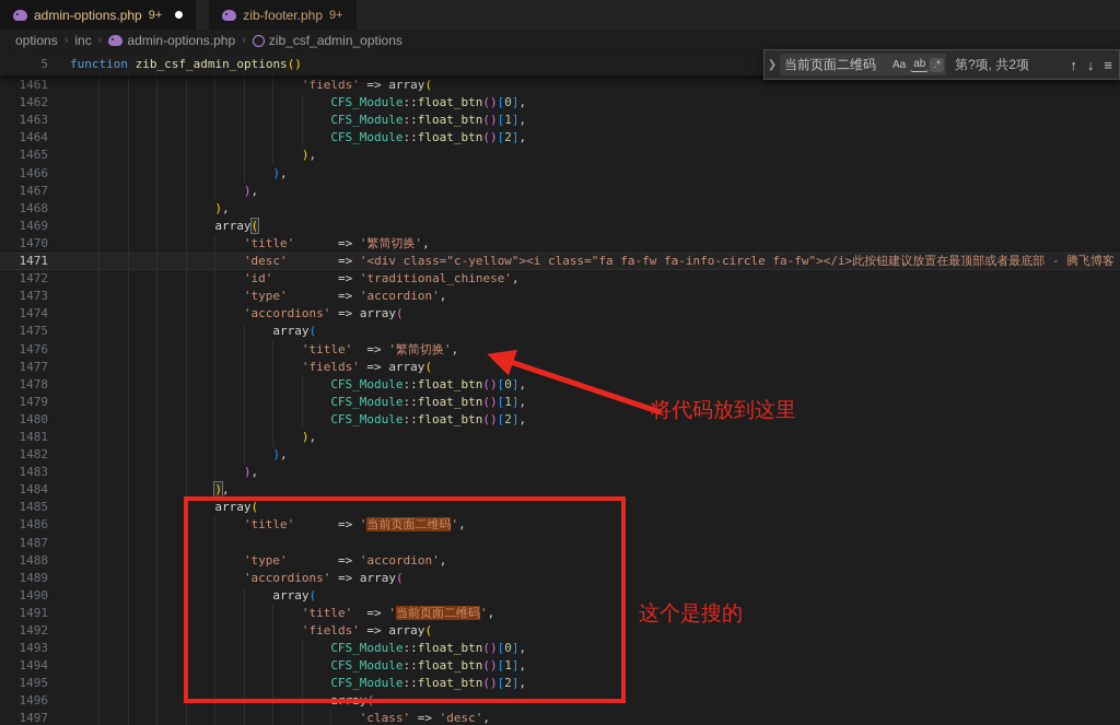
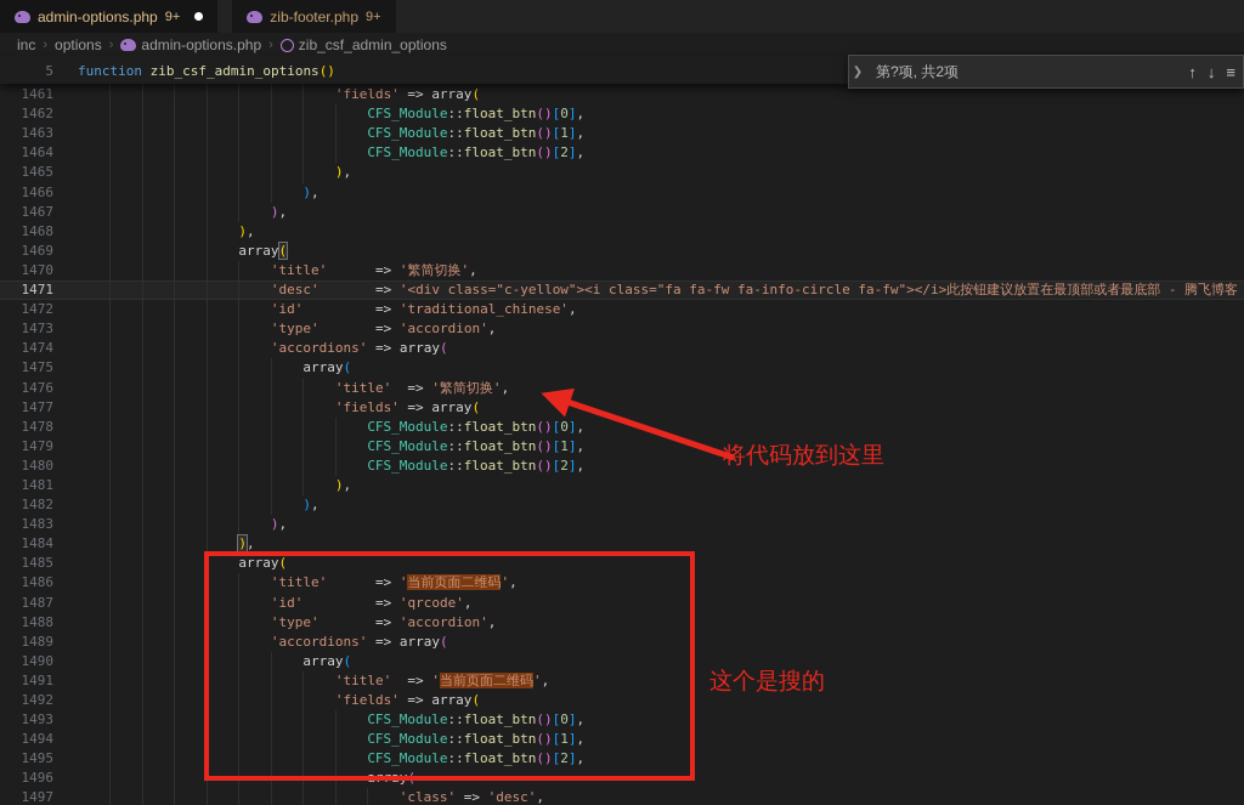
  1461
  'fields' => array(
  1462
  CFS_Module::float_btn()[0],
  1463
  CFS_Module::float_btn()[1],
  1464
  CFS_Module::float_btn()[2],
  1465
  ),
  1466
  ),
  1467
  ),
  1468
  ),
  1469
  array(
  1470
  'title' => '繁简切换',
  1471
  'desc' => '<div class="c-yellow"><i class="fa fa-fw fa-info-circle fa-fw"></i>此按钮建议放置在最顶部或者最底部 - 腾飞博客
  1472
  'id' => 'traditional_chinese',
  1473
  'type' => 'accordion',
  1474
  'accordions' => array(
  1475
  array(
  1476
  'title' => '繁简切换',
  1477
  'fields' => array(
  1478
  CFS_Module::float_btn()[0],
  1479
  CFS_Module::float_btn()[1],
  1480
  CFS_Module::float_btn()[2],
  1481
  ),
  1482
  ),
  1483
  ),
  1484
  ),
  1485
  array(
  1486
  'title' => '当前页面二维码',
  1487
+ 'id' => 'qrcode',
  1488
  'type' => 'accordion',
  1489
  'accordions' => array(
  1490
  array(
  1491
  'title' => '当前页面二维码',
  1492
  'fields' => array(
  1493
  CFS_Module::float_btn()[0],
  1494
  CFS_Module::float_btn()[1],
  1495
  CFS_Module::float_btn()[2],
  1496
  1497
  'class' => 'desc',
  代码放到这里
  这个是搜的
  admin-options.php
  9+
  zib-footer.php
  9+
- options
+ inc
  ›
- inc
+ options
  ›
  admin-options.php
  ›
  zib_csf_admin_options
  5
  function
  zib_csf_admin_options
  ()
  ❯
- 当前页面二维码
- Aa
- ab
- .*
  第?项, 共2项
  ↑
  ↓
  ≡
